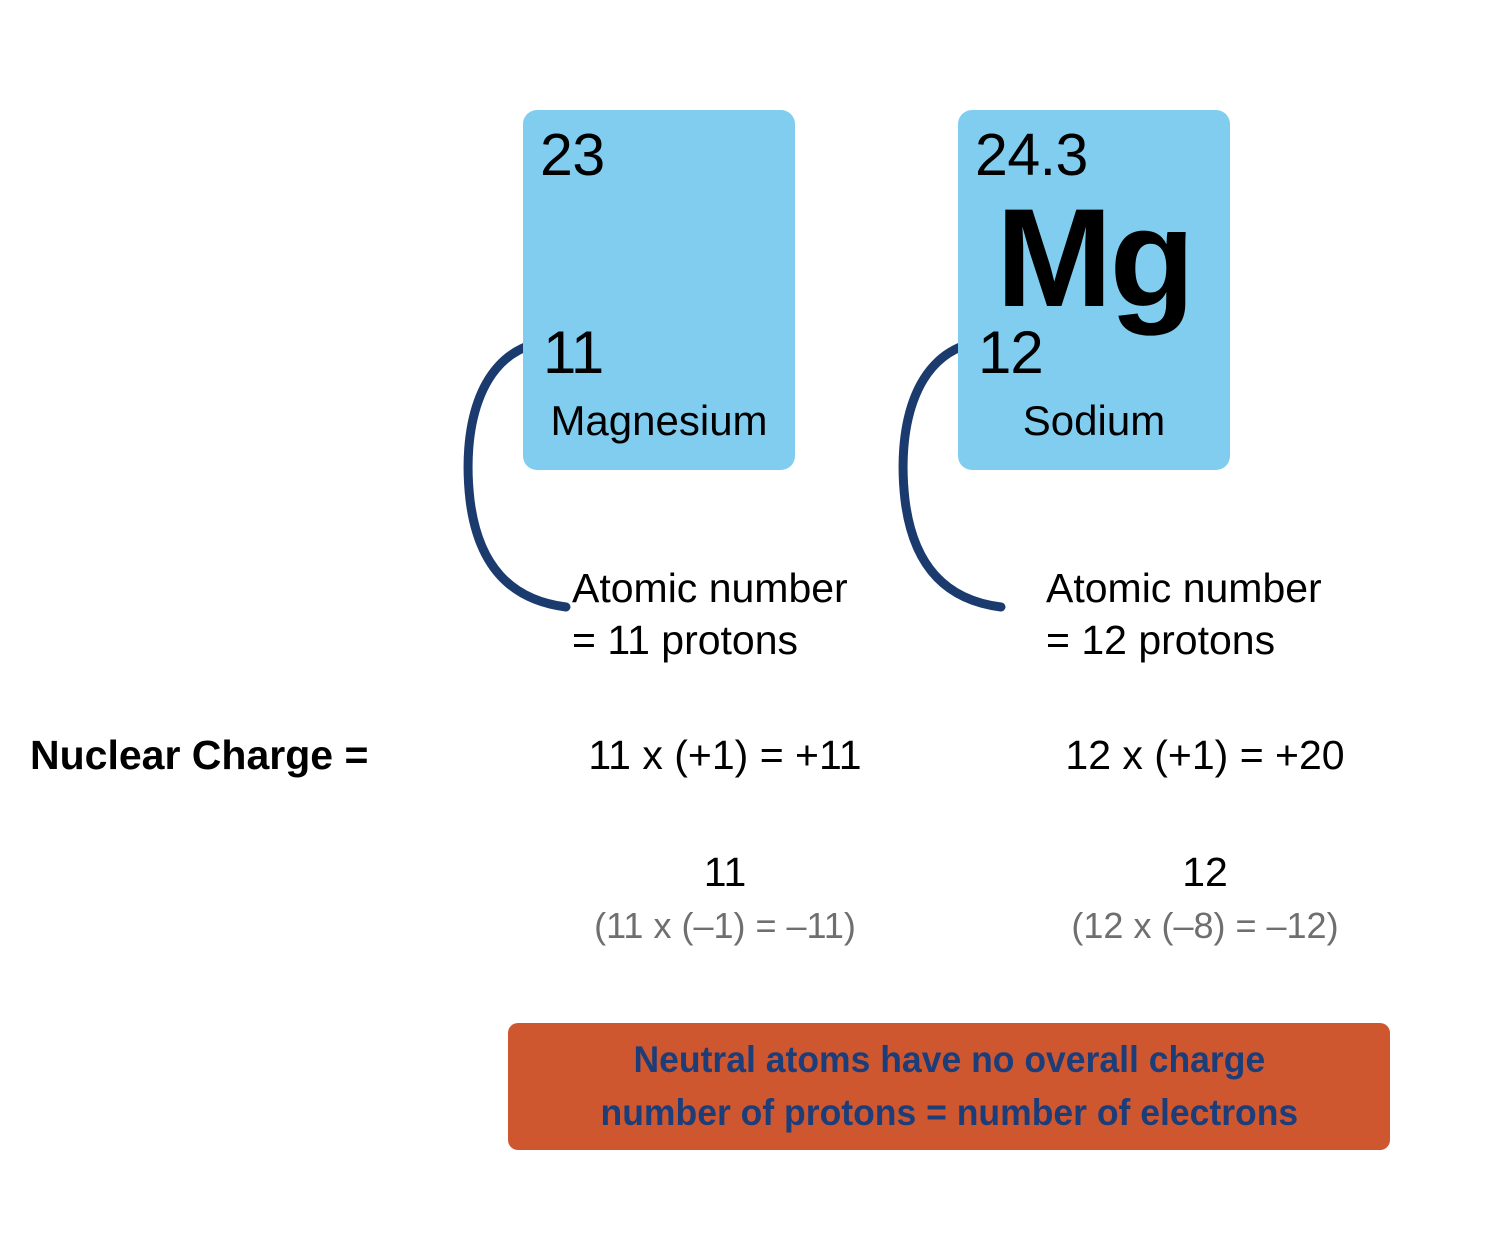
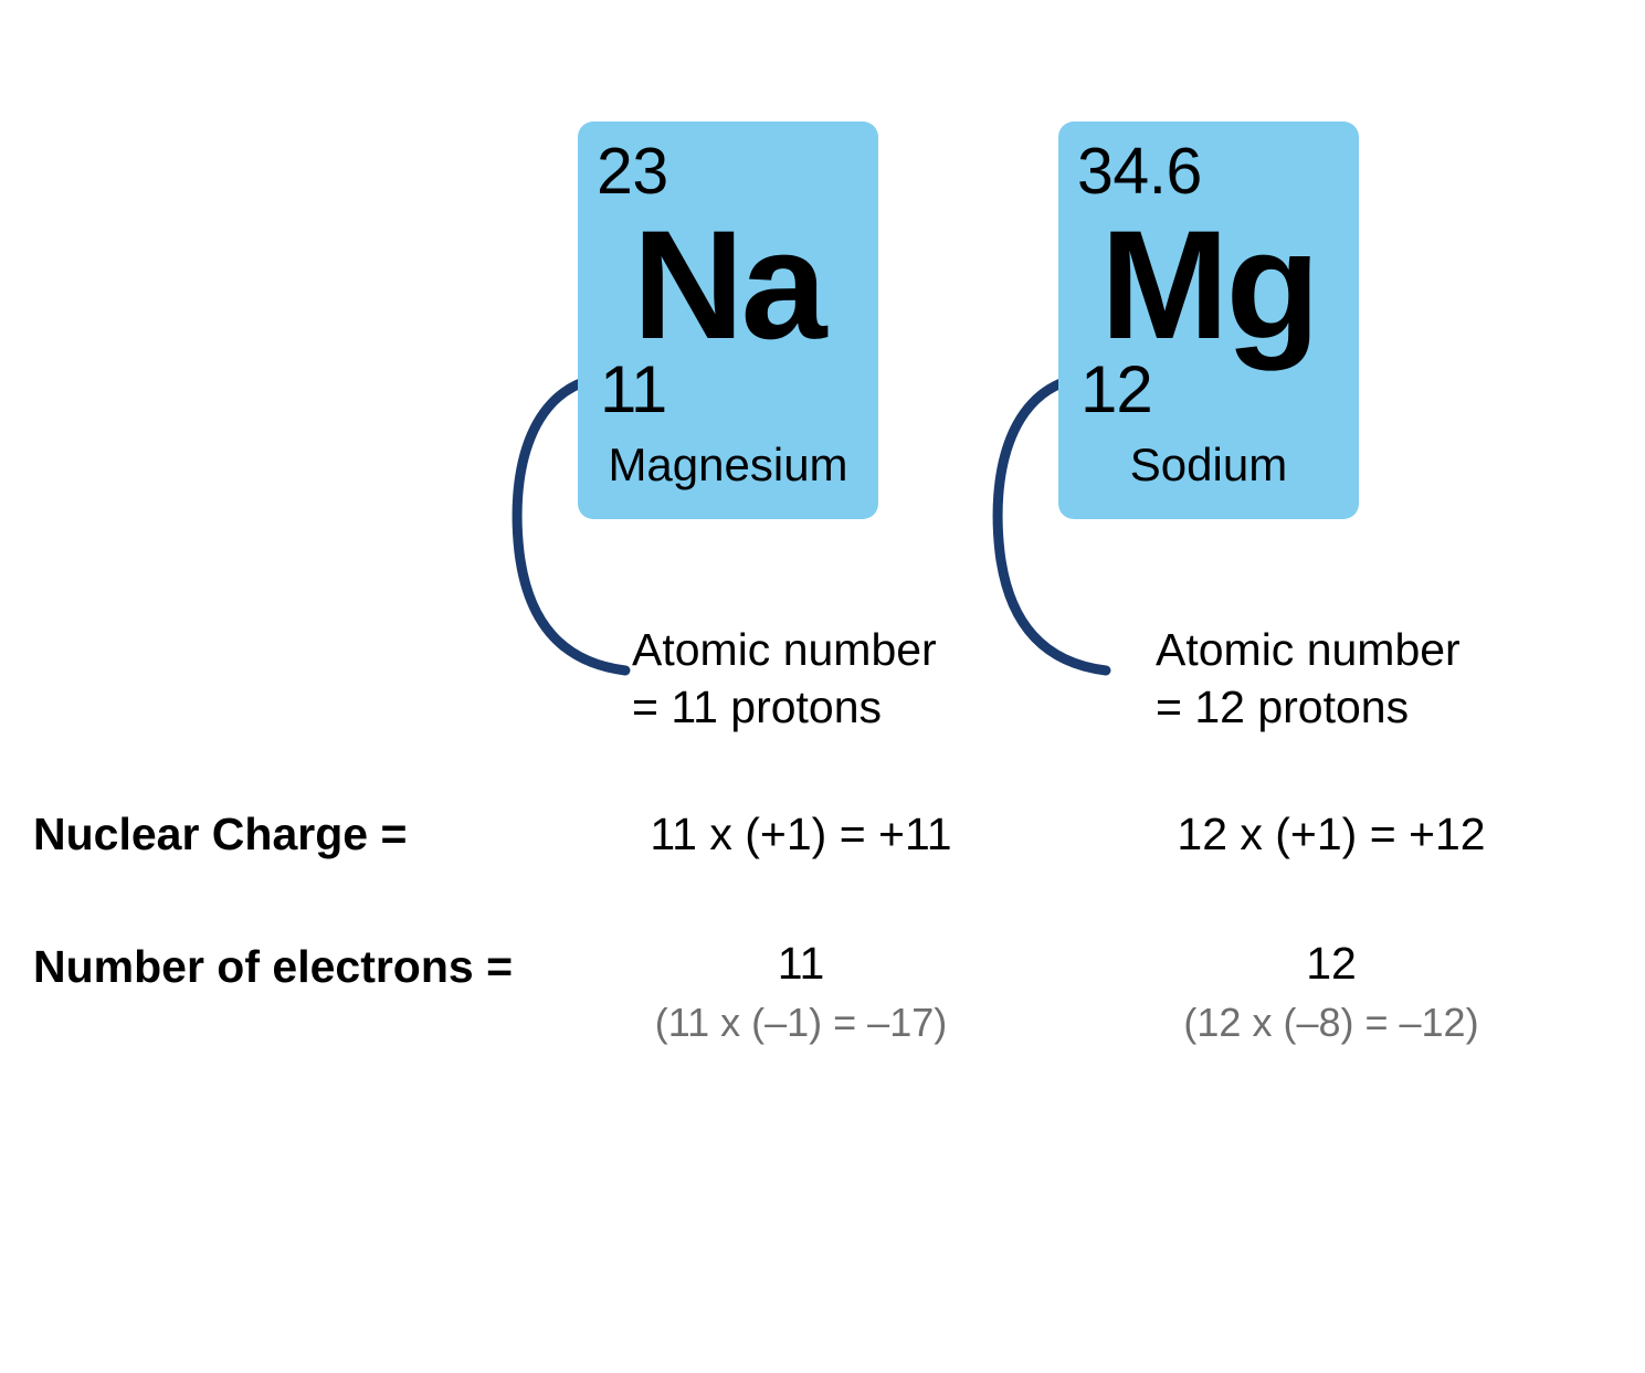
  23
+ Na
  11
  Magnesium
- 24.3
+ 34.6
  Mg
  12
  Sodium
  Atomic number
  = 11 protons
  Atomic number
  = 12 protons
  Nuclear Charge =
+ Number of electrons =
  11 x (+1) = +11
- 12 x (+1) = +20
+ 12 x (+1) = +12
  11
  12
- (11 x (–1) = –11)
+ (11 x (–1) = –17)
  (12 x (–8) = –12)
- Neutral atoms have no overall charge
- number of protons = number of electrons
